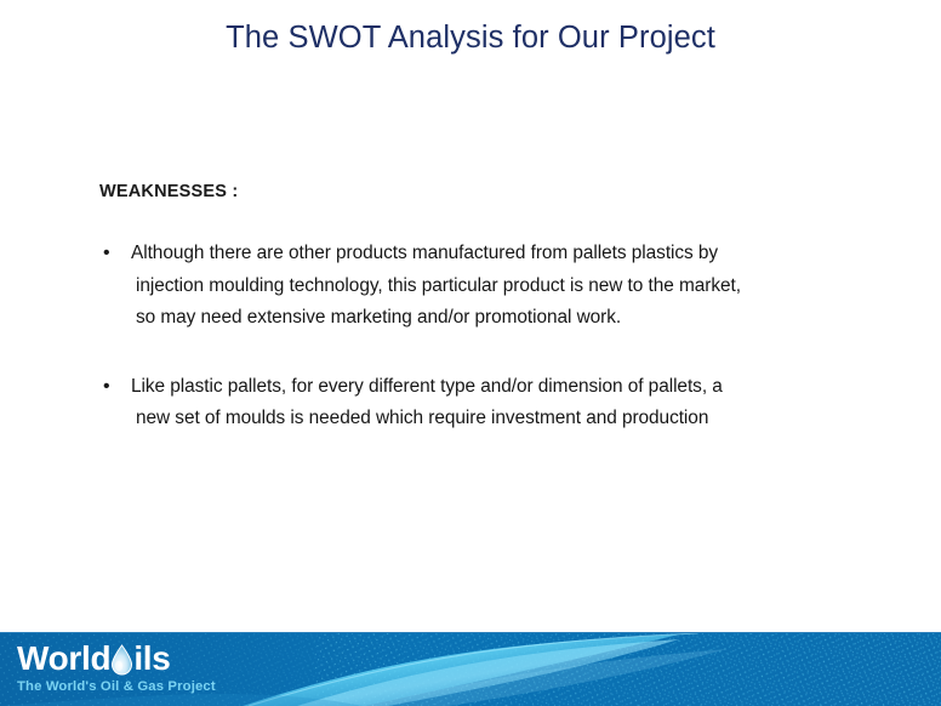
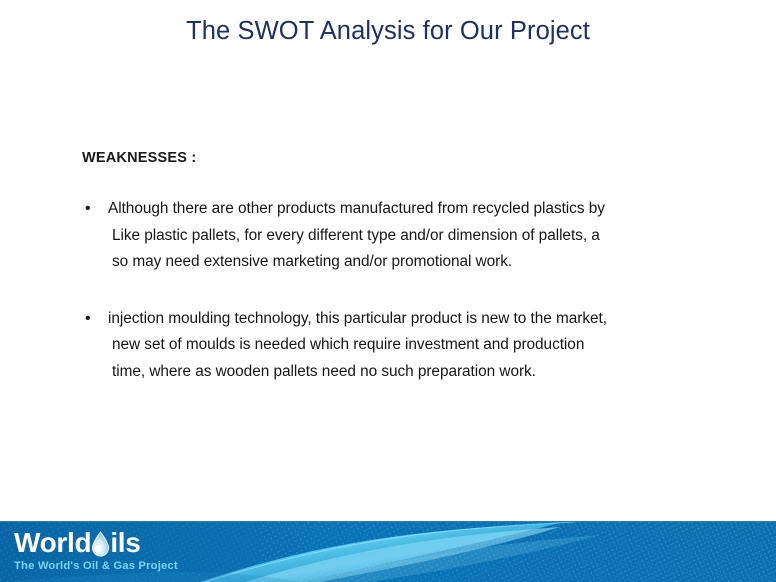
  The SWOT Analysis for Our Project
  WEAKNESSES :
  •
- Although there are other products manufactured from pallets plastics by
+ Although there are other products manufactured from recycled plastics by
- injection moulding technology, this particular product is new to the market,
+ Like plastic pallets, for every different type and/or dimension of pallets, a
  so may need extensive marketing and/or promotional work.
  •
- Like plastic pallets, for every different type and/or dimension of pallets, a
+ injection moulding technology, this particular product is new to the market,
  new set of moulds is needed which require investment and production
+ time, where as wooden pallets need no such preparation work.
  World
  ils
  The World's Oil & Gas Project
